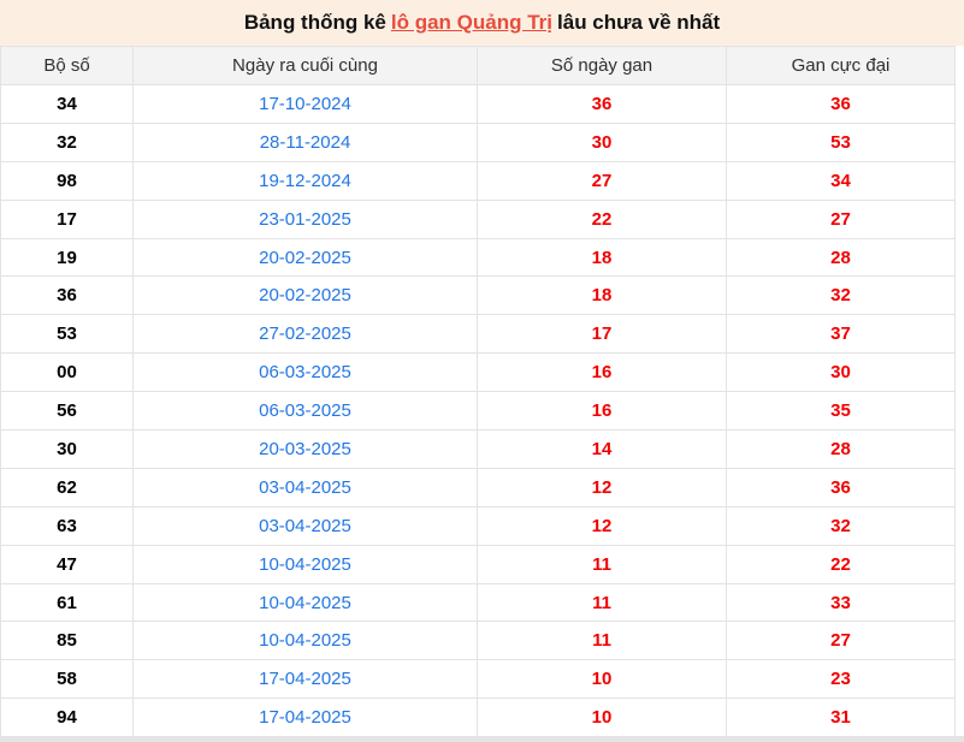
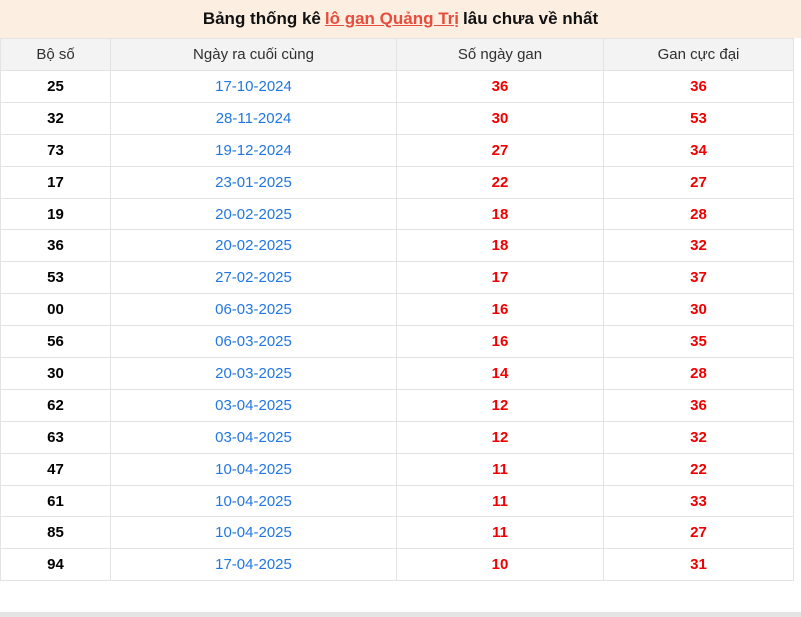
  Bảng thống kê
  lô gan Quảng Trị
  lâu chưa về nhất
  Bộ số	Ngày ra cuối cùng	Số ngày gan	Gan cực đại
- 34	17-10-2024	36	36
+ 25	17-10-2024	36	36
  32	28-11-2024	30	53
- 98	19-12-2024	27	34
+ 73	19-12-2024	27	34
  17	23-01-2025	22	27
  19	20-02-2025	18	28
  36	20-02-2025	18	32
  53	27-02-2025	17	37
  00	06-03-2025	16	30
  56	06-03-2025	16	35
  30	20-03-2025	14	28
  62	03-04-2025	12	36
  63	03-04-2025	12	32
  47	10-04-2025	11	22
  61	10-04-2025	11	33
  85	10-04-2025	11	27
- 58	17-04-2025	10	23
  94	17-04-2025	10	31
